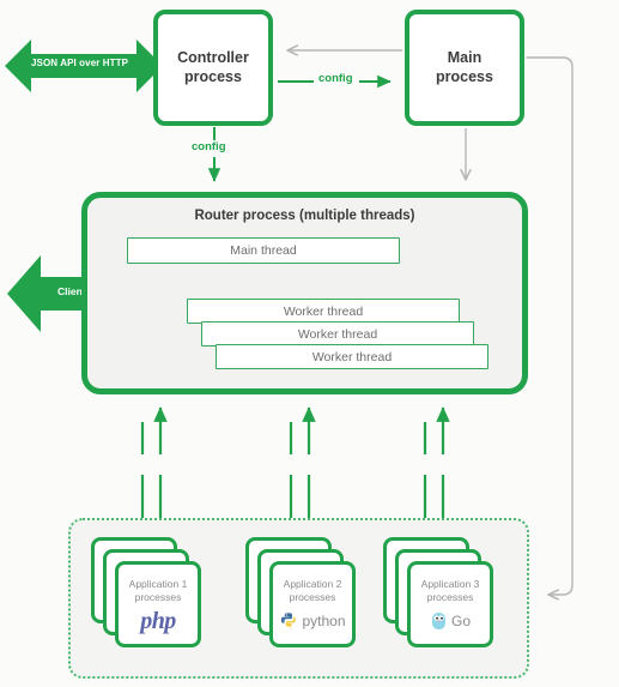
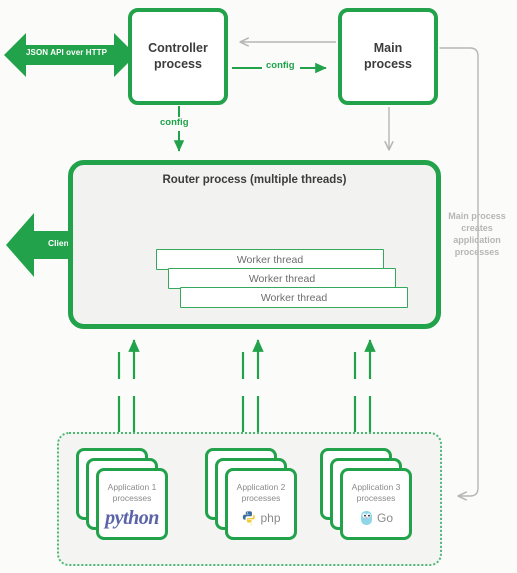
  JSON API over HTTP
  Controller
  process
  Main
  process
  config
  config
  Router process (multiple threads)
- Main thread
  Worker thread
  Worker thread
  Worker thread
+ Main process creates application processes
  Application 1
  processes
- php
+ python
  Application 2
  processes
- python
+ php
  Application 3
  processes
  Go
